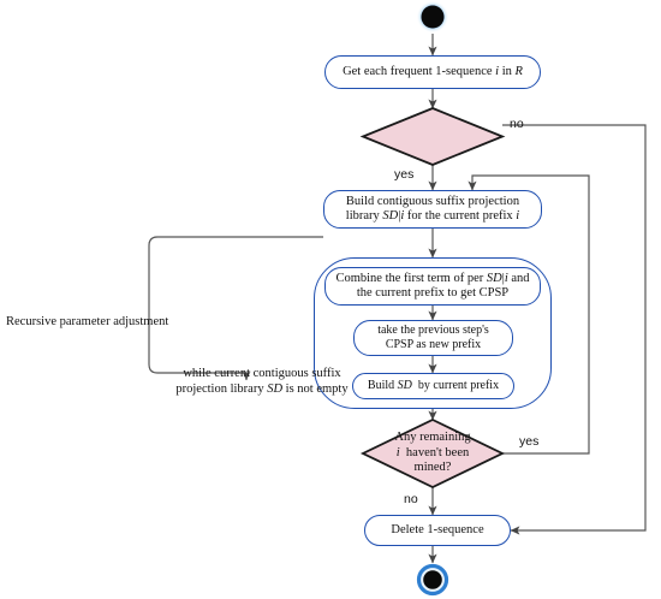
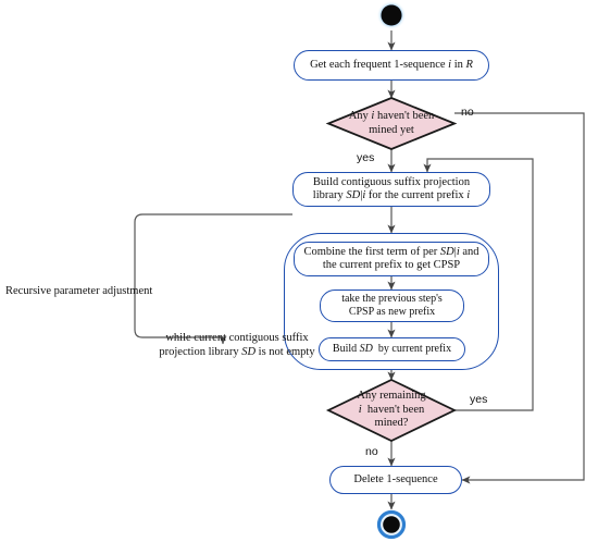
  Get each frequent 1-sequence i in R
+ Any i haven't been
+ mined yet
  Build contiguous suffix projection
  library SD|i for the current prefix i
  Combine the first term of per SD|i and
  the current prefix to get CPSP
  take the previous step's
  CPSP as new prefix
  Build SD by current prefix
  Any remaining
  i haven't been
  mined?
  Delete 1-sequence
  no
  yes
  yes
  no
  Recursive parameter adjustment
  while current contiguous suffix
  projection library SD is not empty
